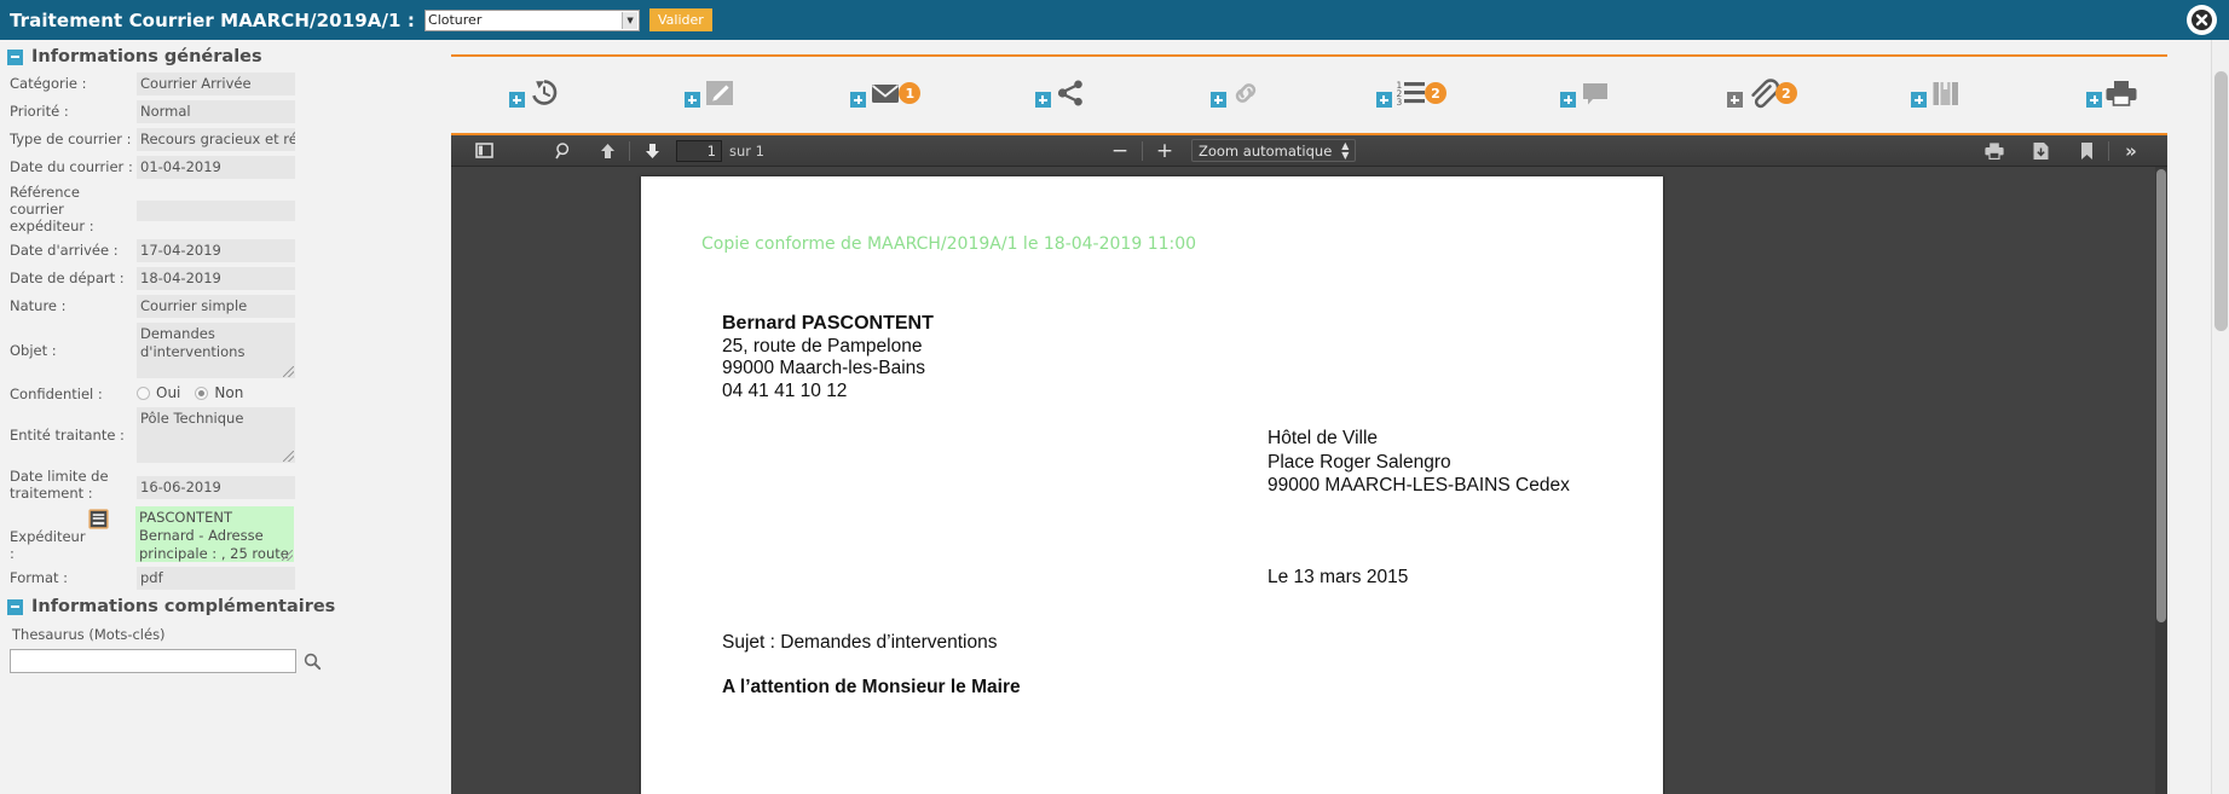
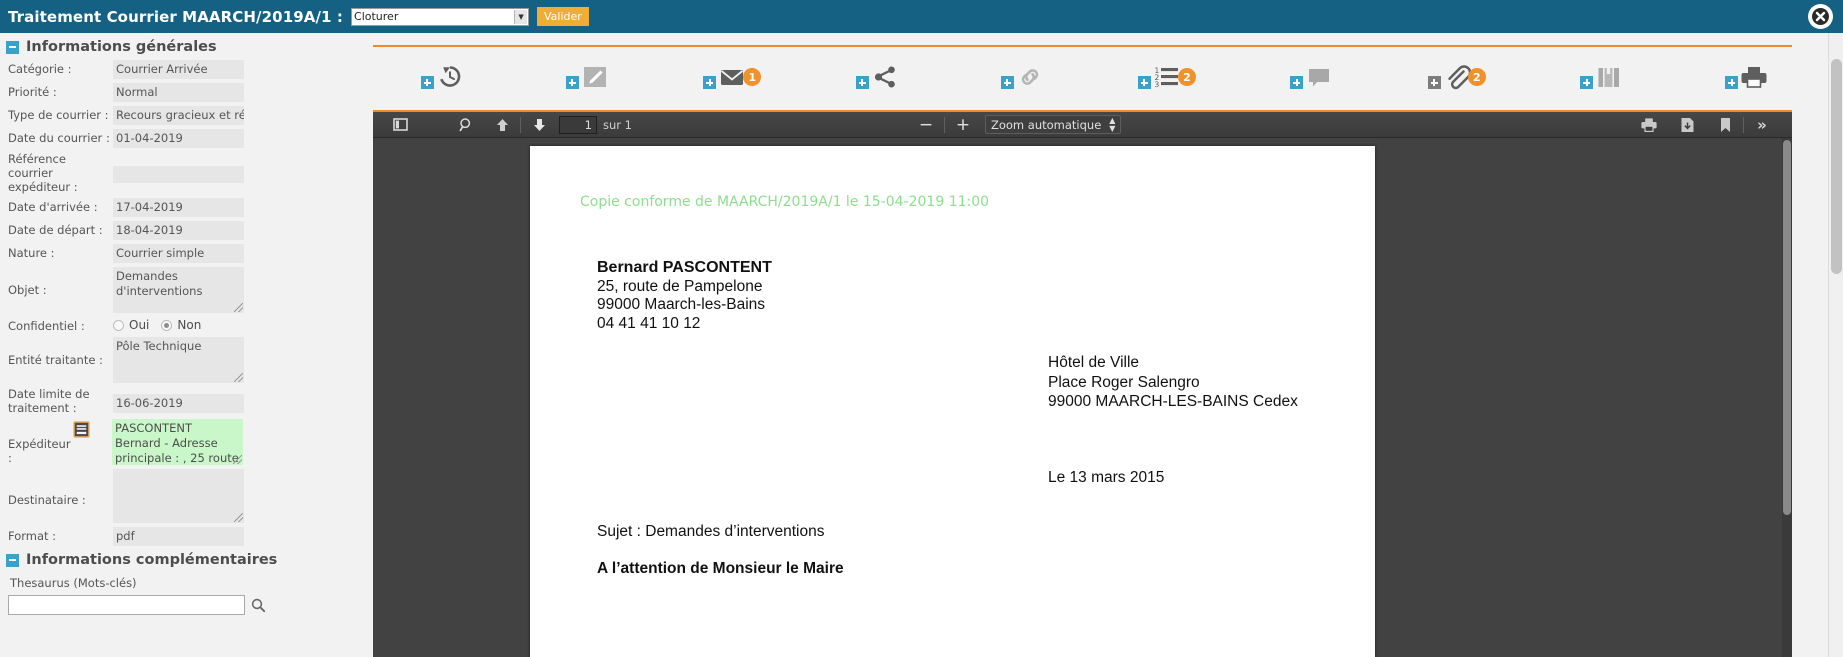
  Traitement Courrier MAARCH/2019A/1 :
  Cloturer
  ▼
  Valider
  Informations générales
  Catégorie :
  Courrier Arrivée
  Priorité :
  Normal
  Type de courrier :
  Recours gracieux et ré
  Date du courrier :
  01-04-2019
  Référence courrier expéditeur :
  Date d'arrivée :
  17-04-2019
  Date de départ :
  18-04-2019
  Nature :
  Courrier simple
  Objet :
  Demandes d'interventions
  Confidentiel :
  Oui
  Non
  Entité traitante :
  Pôle Technique
  Date limite de traitement :
  16-06-2019
  Expéditeur :
+ Destinataire :
  Format :
  pdf
  Informations complémentaires
  Thesaurus (Mots-clés)
  1
  1
  2
  3
  2
  2
  1
  sur 1
  −
  +
  Zoom automatique
  ▲
  ▼
  »
- Copie conforme de MAARCH/2019A/1 le 18-04-2019 11:00
+ Copie conforme de MAARCH/2019A/1 le 15-04-2019 11:00
  Bernard PASCONTENT
  25, route de Pampelone
  99000 Maarch-les-Bains
  04 41 41 10 12
  Hôtel de Ville
  Place Roger Salengro
  99000 MAARCH-LES-BAINS Cedex
  Le 13 mars 2015
  Sujet : Demandes d’interventions
  A l’attention de Monsieur le Maire
